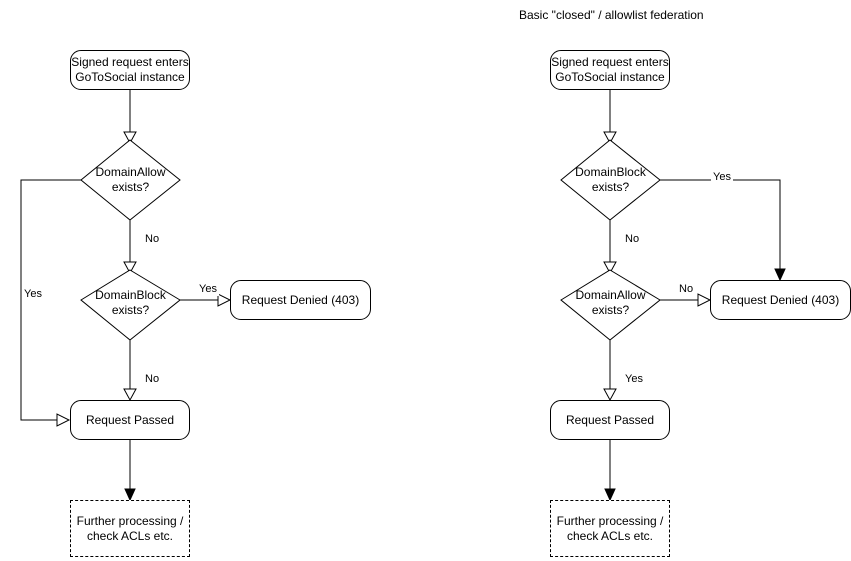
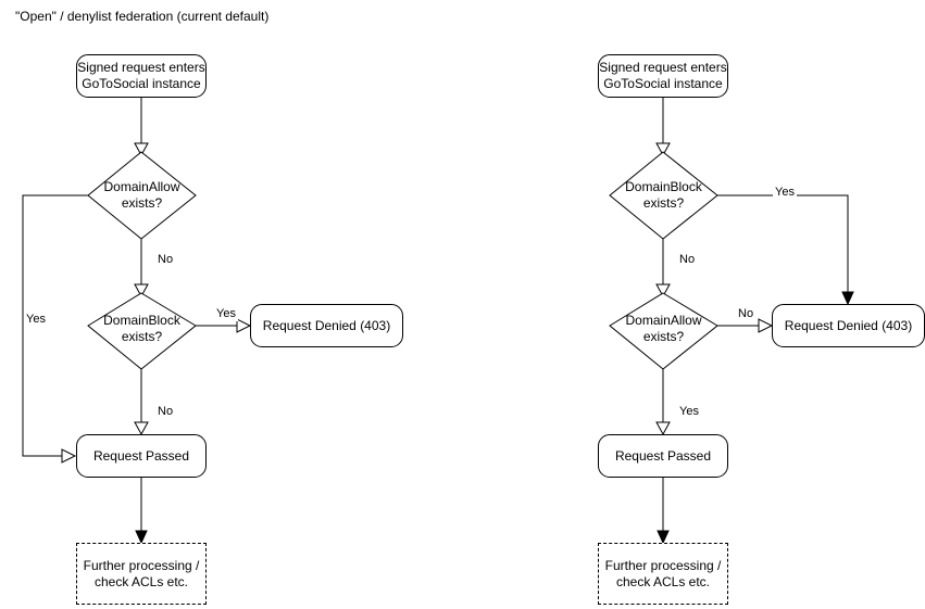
+ "Open" / denylist federation (current default)
  Signed request enters
  GoToSocial instance
  DomainAllow
  exists?
  DomainBlock
  exists?
  Request Denied (403)
  Request Passed
  Further processing /
  check ACLs etc.
  Yes
  No
  Yes
  No
- Basic "closed" / allowlist federation
  Signed request enters
  GoToSocial instance
  DomainBlock
  exists?
  DomainAllow
  exists?
  Request Denied (403)
  Request Passed
  Further processing /
  check ACLs etc.
  Yes
  No
  No
  Yes
